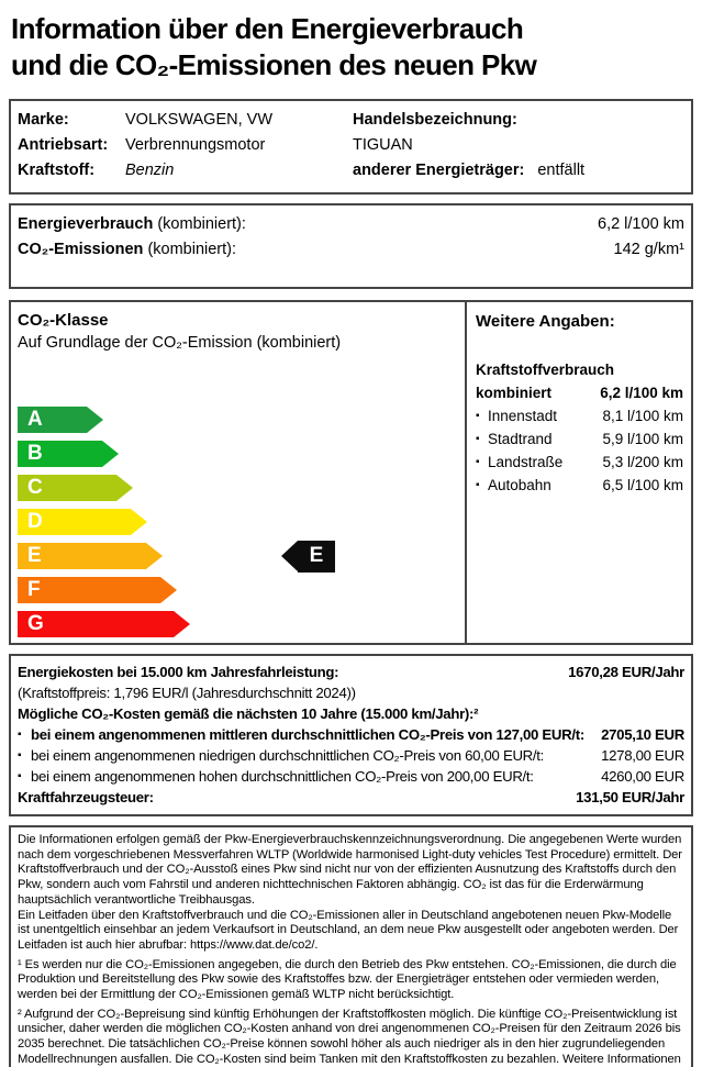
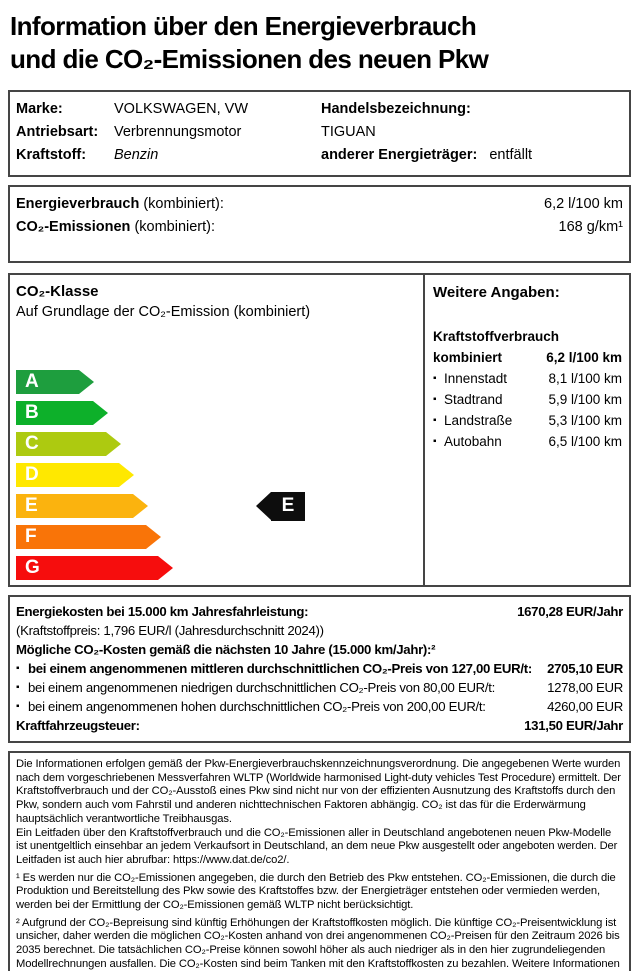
  Information über den Energieverbrauch
  und die CO₂-Emissionen des neuen Pkw
  Marke:
  VOLKSWAGEN, VW
  Antriebsart:
  Verbrennungsmotor
  Kraftstoff:
  Benzin
  Handelsbezeichnung:
  TIGUAN
  anderer Energieträger:
  entfällt
  Energieverbrauch (kombiniert):
  6,2 l/100 km
  CO₂-Emissionen (kombiniert):
- 142 g/km¹
+ 168 g/km¹
  CO₂-Klasse
  Auf Grundlage der CO₂-Emission (kombiniert)
  A
  B
  C
  D
  E
  E
  F
  G
  Weitere Angaben:
  Kraftstoffverbrauch
  kombiniert
  6,2 l/100 km
  ▪
  Innenstadt
  8,1 l/100 km
  ▪
  Stadtrand
  5,9 l/100 km
  ▪
  Landstraße
- 5,3 l/200 km
+ 5,3 l/100 km
  ▪
  Autobahn
  6,5 l/100 km
  Energiekosten bei 15.000 km Jahresfahrleistung:
  1670,28 EUR/Jahr
  (Kraftstoffpreis: 1,796 EUR/l (Jahresdurchschnitt 2024))
  Mögliche CO₂-Kosten gemäß die nächsten 10 Jahre (15.000 km/Jahr):²
  ▪
  bei einem angenommenen mittleren durchschnittlichen CO₂-Preis von 127,00 EUR/t:
  2705,10 EUR
  ▪
- bei einem angenommenen niedrigen durchschnittlichen CO₂-Preis von 60,00 EUR/t:
+ bei einem angenommenen niedrigen durchschnittlichen CO₂-Preis von 80,00 EUR/t:
  1278,00 EUR
  ▪
  bei einem angenommenen hohen durchschnittlichen CO₂-Preis von 200,00 EUR/t:
  4260,00 EUR
  Kraftfahrzeugsteuer:
  131,50 EUR/Jahr
  Die Informationen erfolgen gemäß der Pkw-Energieverbrauchskennzeichnungsverordnung. Die angegebenen Werte wurden nach dem vorgeschriebenen Messverfahren WLTP (Worldwide harmonised Light-duty vehicles Test Procedure) ermittelt. Der Kraftstoffverbrauch und der CO₂-Ausstoß eines Pkw sind nicht nur von der effizienten Ausnutzung des Kraftstoffs durch den Pkw, sondern auch vom Fahrstil und anderen nichttechnischen Faktoren abhängig. CO₂ ist das für die Erderwärmung hauptsächlich verantwortliche Treibhausgas.
  Ein Leitfaden über den Kraftstoffverbrauch und die CO₂-Emissionen aller in Deutschland angebotenen neuen Pkw-Modelle ist unentgeltlich einsehbar an jedem Verkaufsort in Deutschland, an dem neue Pkw ausgestellt oder angeboten werden. Der Leitfaden ist auch hier abrufbar: https://www.dat.de/co2/.
  ¹ Es werden nur die CO₂-Emissionen angegeben, die durch den Betrieb des Pkw entstehen. CO₂-Emissionen, die durch die Produktion und Bereitstellung des Pkw sowie des Kraftstoffes bzw. der Energieträger entstehen oder vermieden werden, werden bei der Ermittlung der CO₂-Emissionen gemäß WLTP nicht berücksichtigt.
  ² Aufgrund der CO₂-Bepreisung sind künftig Erhöhungen der Kraftstoffkosten möglich. Die künftige CO₂-Preisentwicklung ist unsicher, daher werden die möglichen CO₂-Kosten anhand von drei angenommenen CO₂-Preisen für den Zeitraum 2026 bis 2035 berechnet. Die tatsächlichen CO₂-Preise können sowohl höher als auch niedriger als in den hier zugrundeliegenden Modellrechnungen ausfallen. Die CO₂-Kosten sind beim Tanken mit den Kraftstoffkosten zu bezahlen. Weitere Informationen
